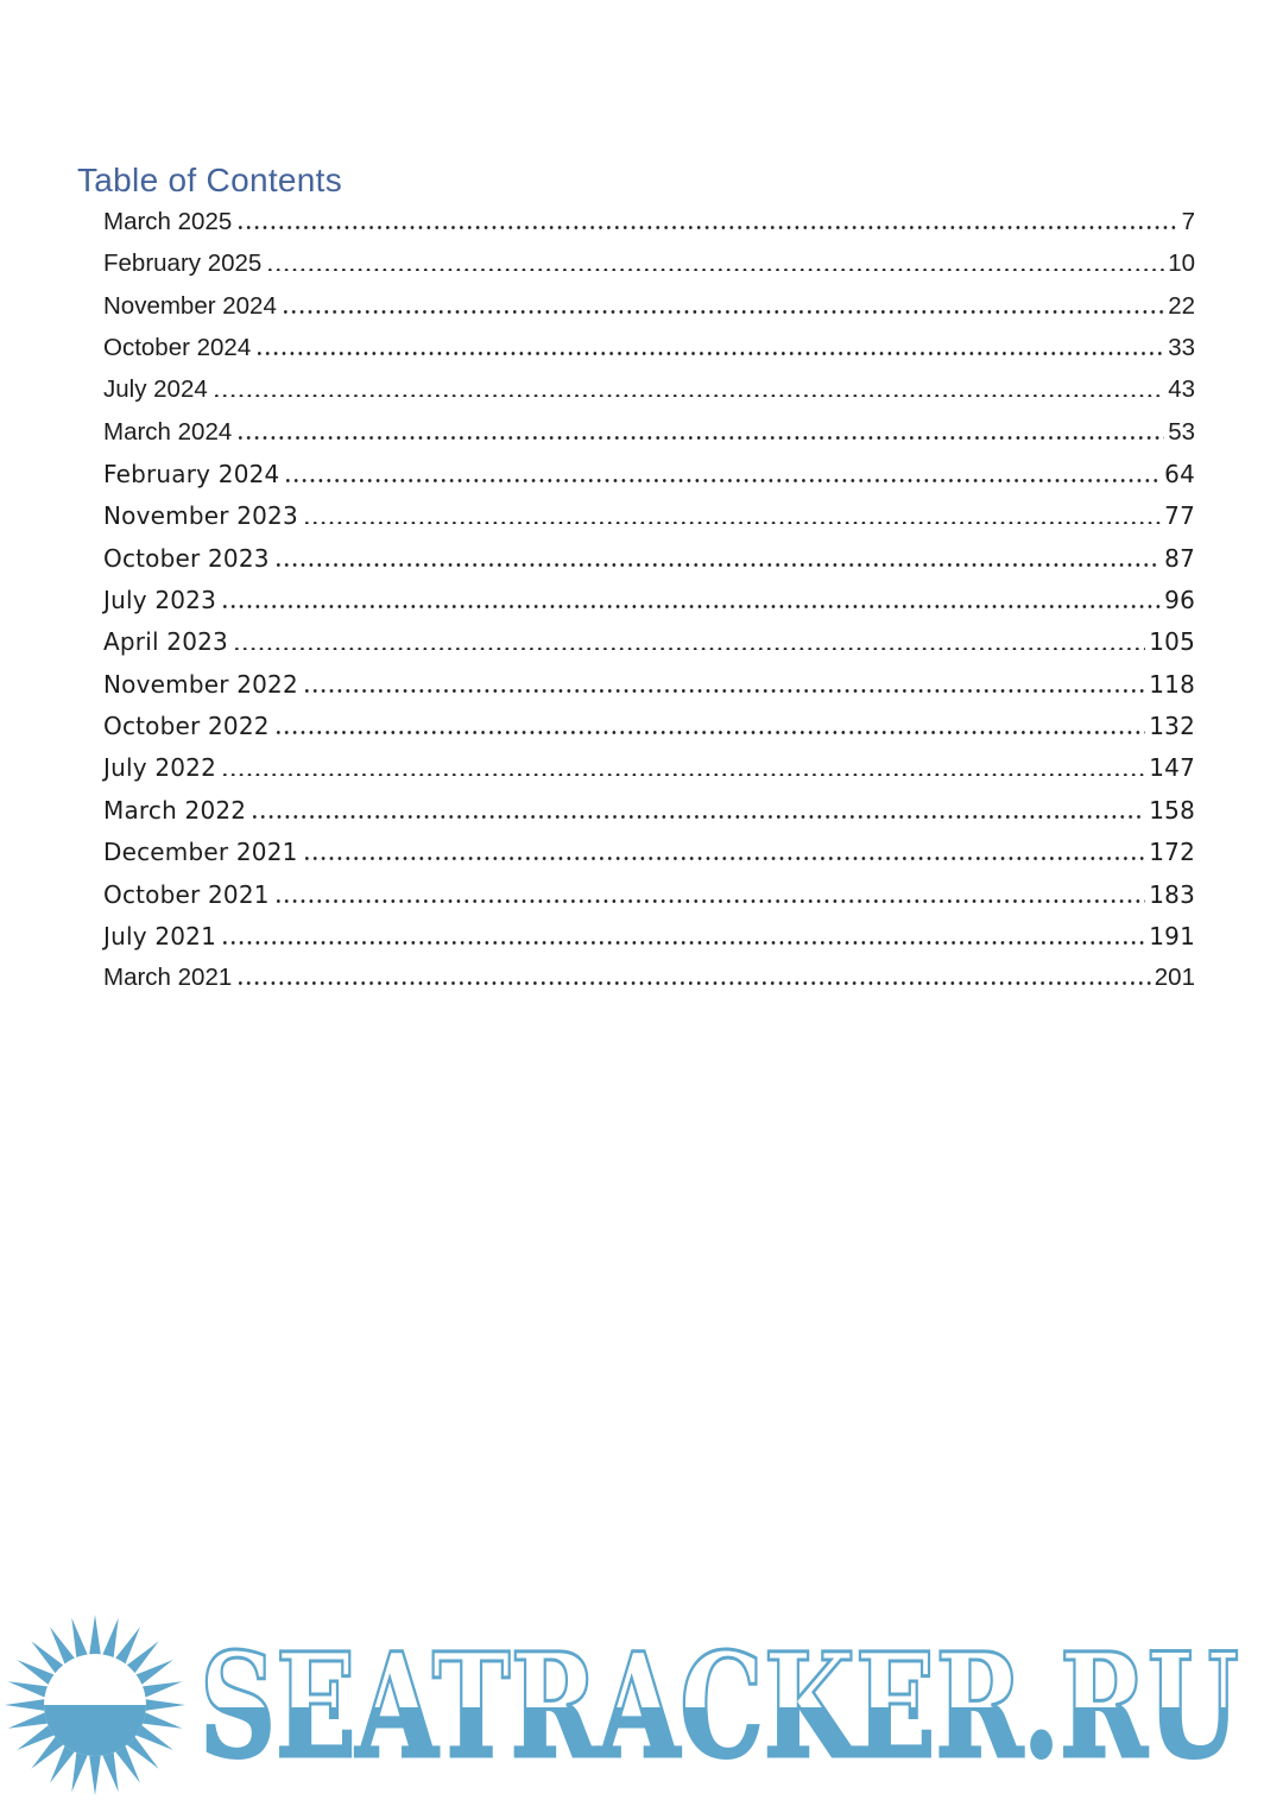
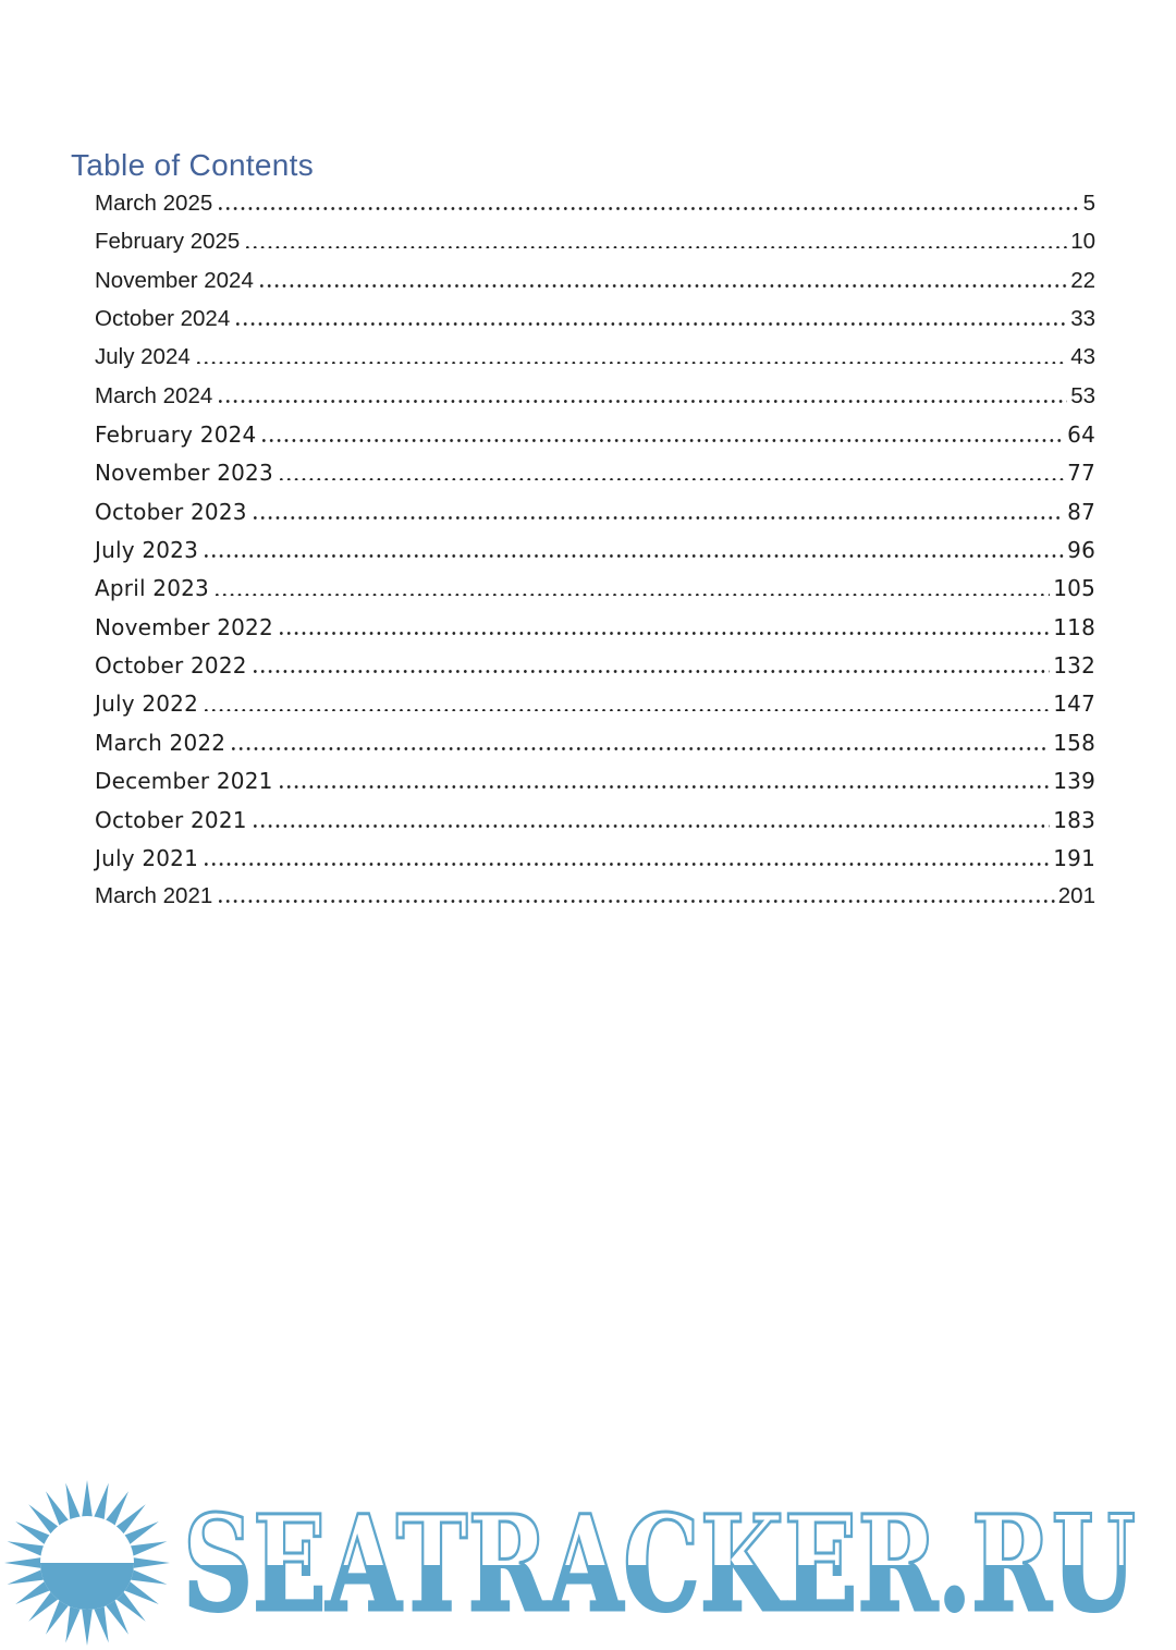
  Table of Contents
  March 2025
- 7
+ 5
  February 2025
  10
  November 2024
  22
  October 2024
  33
  July 2024
  43
  March 2024
  53
  February 2024
  64
  November 2023
  77
  October 2023
  87
  July 2023
  96
  April 2023
  105
  November 2022
  118
  October 2022
  132
  July 2022
  147
  March 2022
  158
  December 2021
- 172
+ 139
  October 2021
  183
  July 2021
  191
  March 2021
  201
  SEATRACKER.RU
